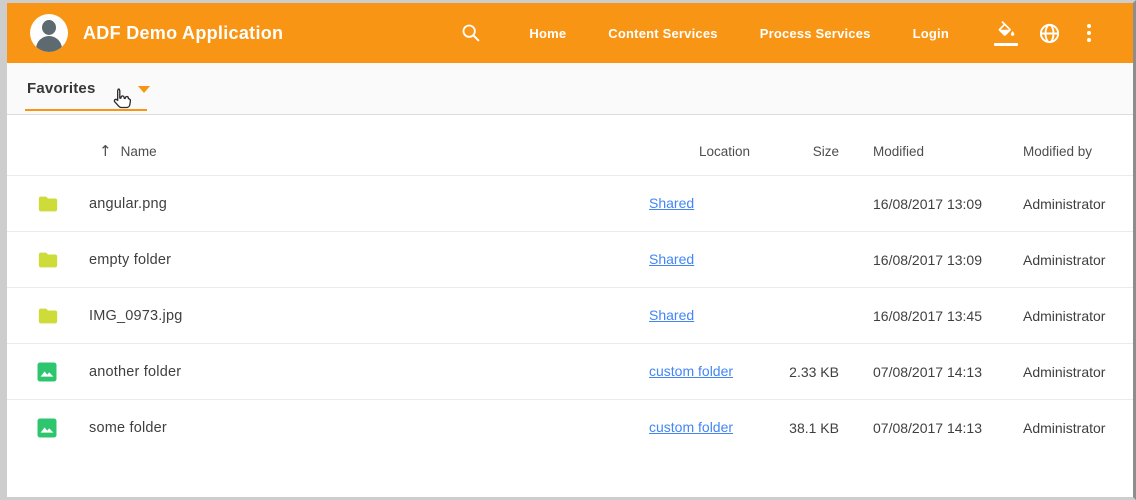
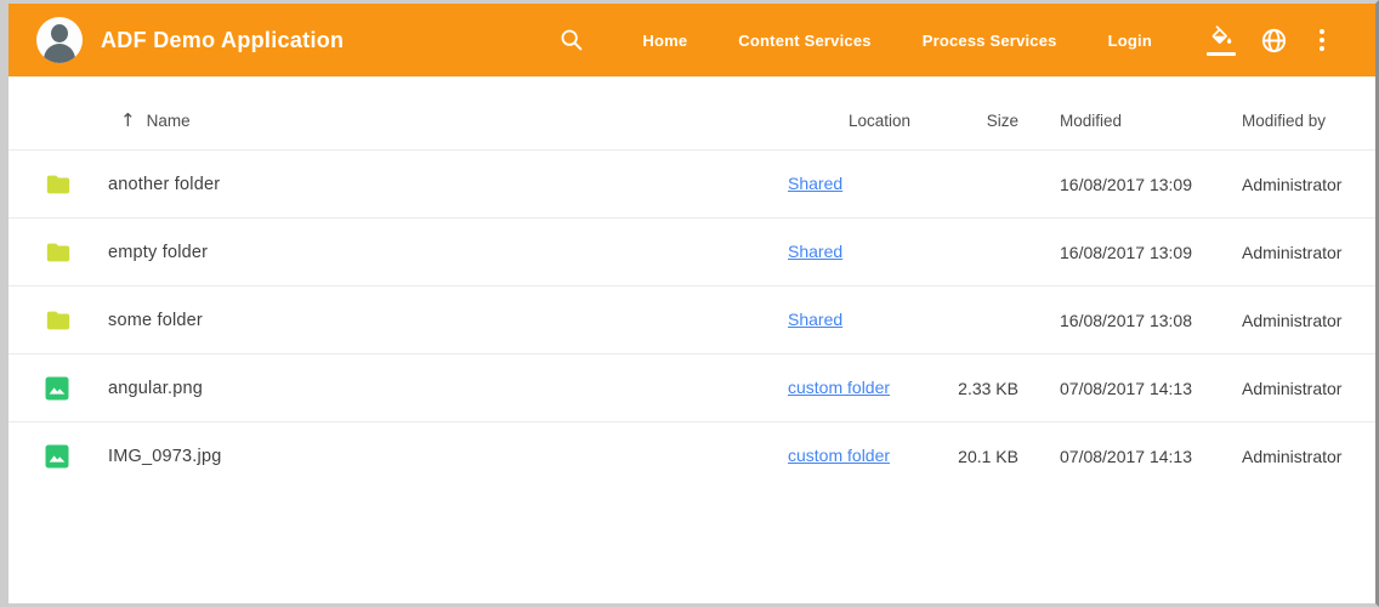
  ADF Demo Application
  Home
  Content Services
  Process Services
  Login
- Favorites
  ↑
  Name
  Location
  Size
  Modified
  Modified by
- angular.png
+ another folder
  Shared
  16/08/2017 13:09
  Administrator
  empty folder
  Shared
  16/08/2017 13:09
  Administrator
- IMG_0973.jpg
+ some folder
  Shared
- 16/08/2017 13:45
+ 16/08/2017 13:08
  Administrator
- another folder
+ angular.png
  custom folder
  2.33 KB
  07/08/2017 14:13
  Administrator
- some folder
+ IMG_0973.jpg
  custom folder
- 38.1 KB
+ 20.1 KB
  07/08/2017 14:13
  Administrator
